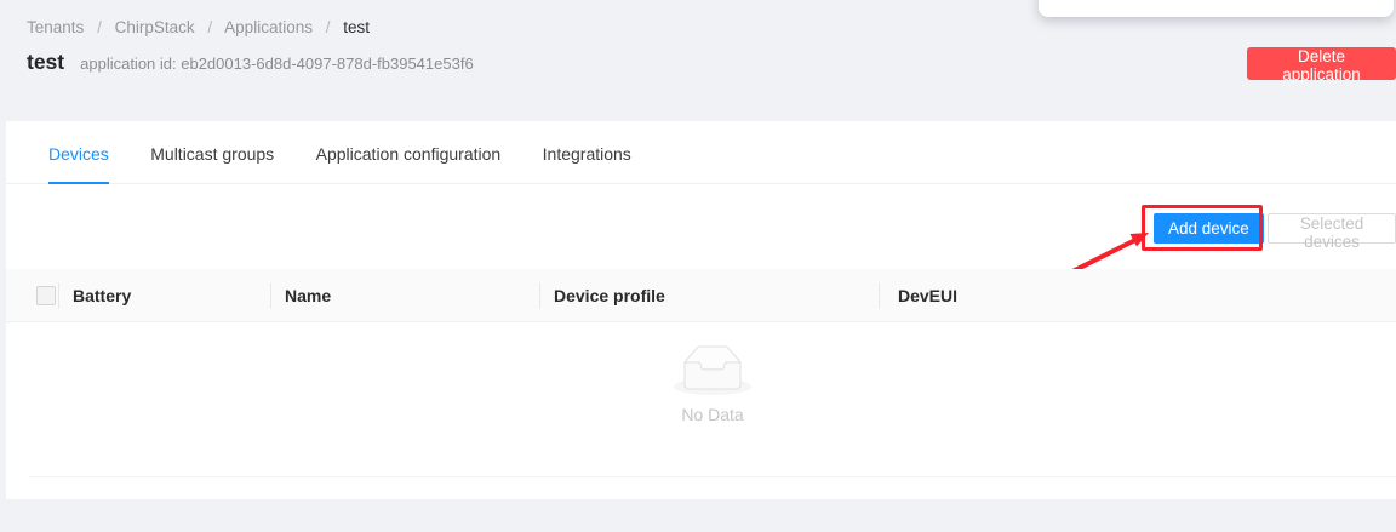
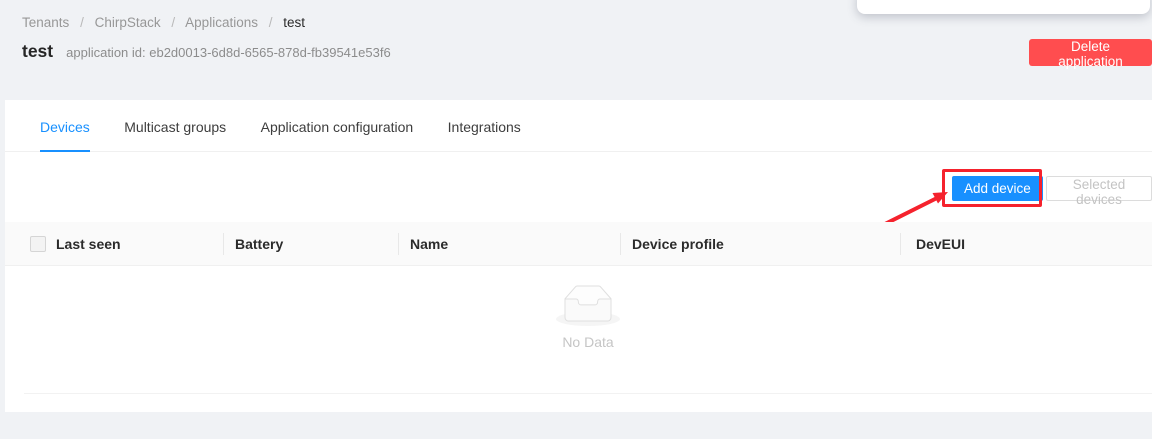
  Tenants / ChirpStack / Applications / test
  test
- application id: eb2d0013-6d8d-4097-878d-fb39541e53f6
+ application id: eb2d0013-6d8d-6565-878d-fb39541e53f6
  Delete application
  Devices Multicast groups Application configuration Integrations
  Add device
  Selected devices
+ Last seen
  Battery
  Name
  Device profile
  DevEUI
  No Data
